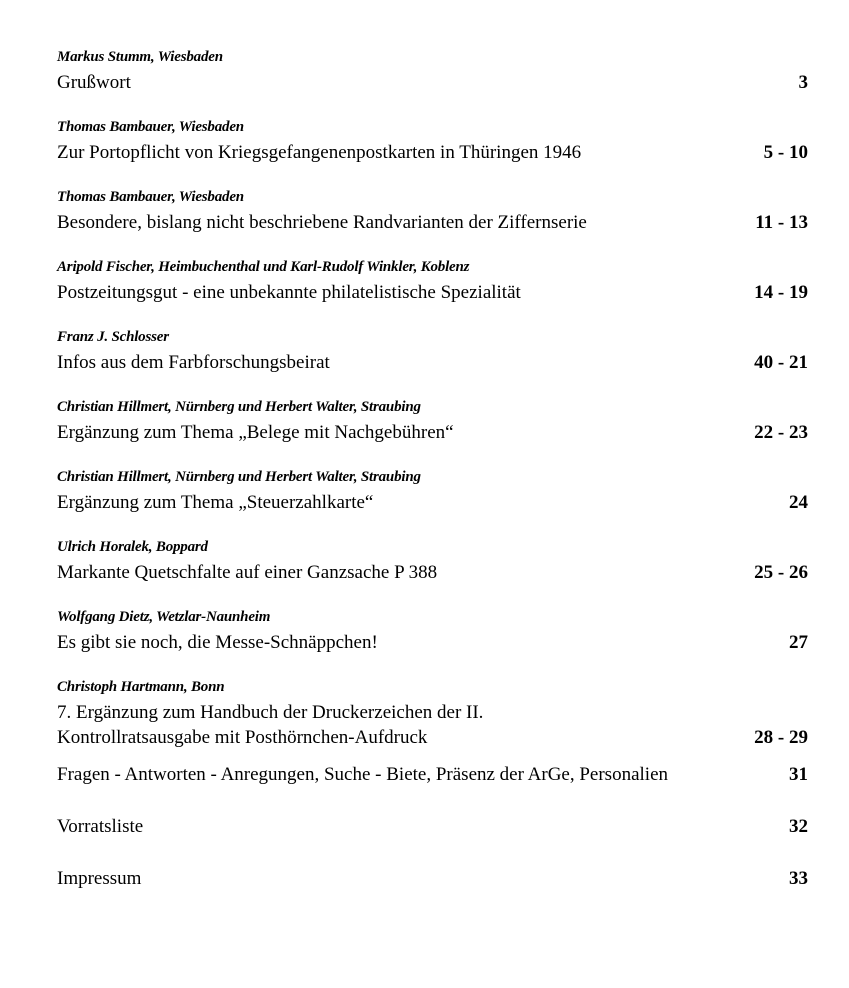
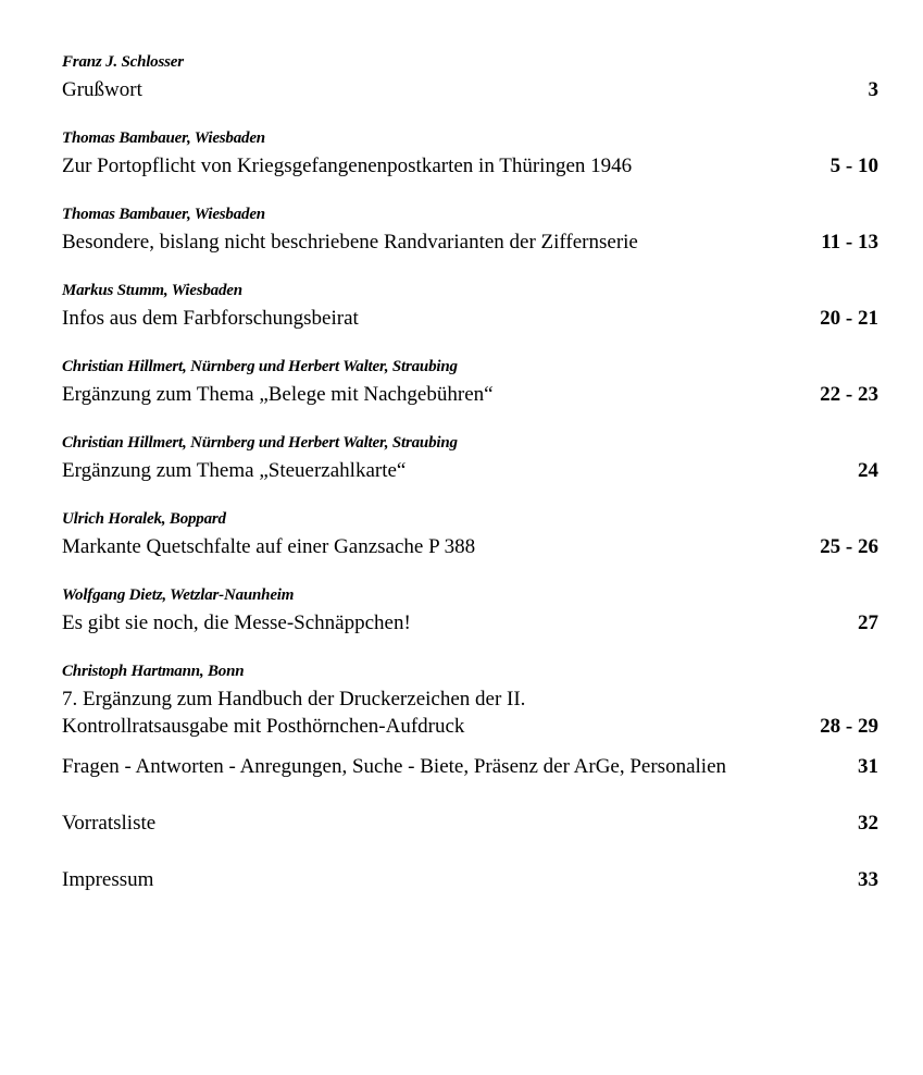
- Markus Stumm, Wiesbaden
+ Franz J. Schlosser
  Grußwort
  3
  Thomas Bambauer, Wiesbaden
  Zur Portopflicht von Kriegsgefangenenpostkarten in Thüringen 1946
  5 - 10
  Thomas Bambauer, Wiesbaden
  Besondere, bislang nicht beschriebene Randvarianten der Ziffernserie
  11 - 13
- Aripold Fischer, Heimbuchenthal und Karl-Rudolf Winkler, Koblenz
- Postzeitungsgut - eine unbekannte philatelistische Spezialität
- 14 - 19
- Franz J. Schlosser
+ Markus Stumm, Wiesbaden
  Infos aus dem Farbforschungsbeirat
- 40 - 21
+ 20 - 21
  Christian Hillmert, Nürnberg und Herbert Walter, Straubing
  Ergänzung zum Thema „Belege mit Nachgebühren“
  22 - 23
  Christian Hillmert, Nürnberg und Herbert Walter, Straubing
  Ergänzung zum Thema „Steuerzahlkarte“
  24
  Ulrich Horalek, Boppard
  Markante Quetschfalte auf einer Ganzsache P 388
  25 - 26
  Wolfgang Dietz, Wetzlar-Naunheim
  Es gibt sie noch, die Messe-Schnäppchen!
  27
  Christoph Hartmann, Bonn
  7. Ergänzung zum Handbuch der Druckerzeichen der II.
  Kontrollratsausgabe mit Posthörnchen-Aufdruck
  28 - 29
  Fragen - Antworten - Anregungen, Suche - Biete, Präsenz der ArGe, Personalien
  31
  Vorratsliste
  32
  Impressum
  33
